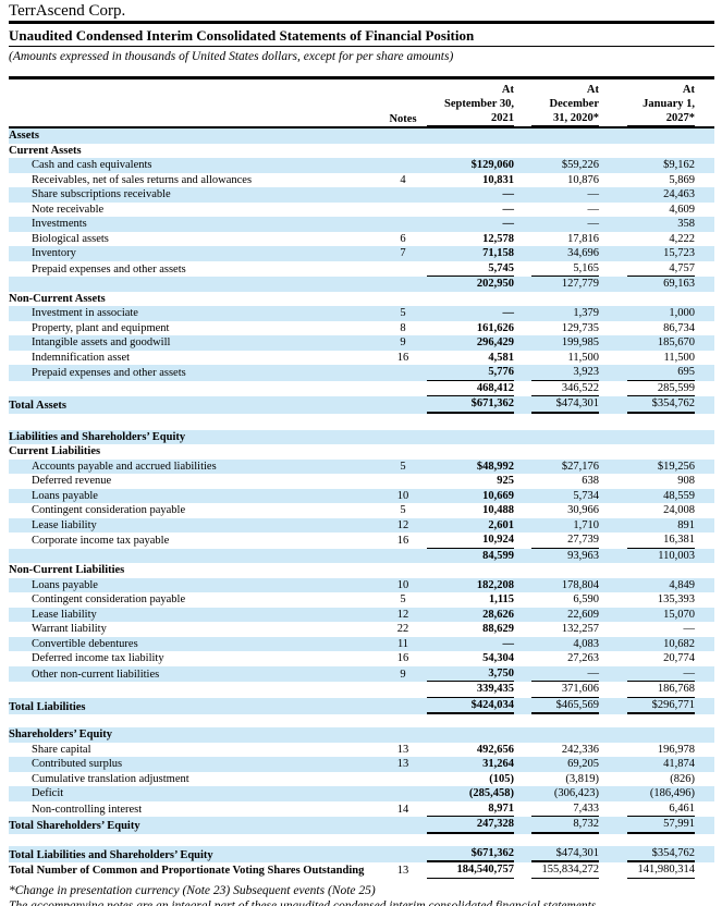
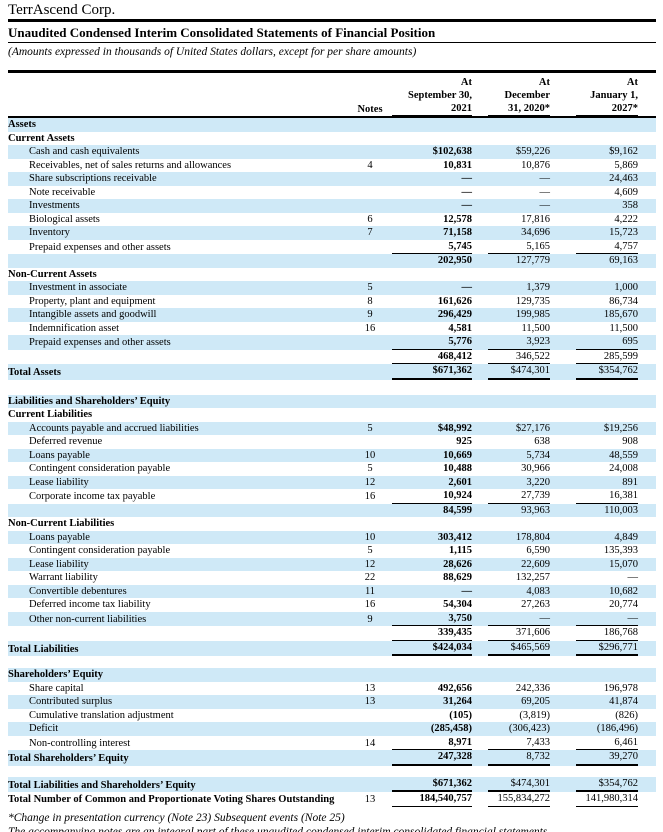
  TerrAscend Corp.
  Unaudited Condensed Interim Consolidated Statements of Financial Position
  (Amounts expressed in thousands of United States dollars, except for per share amounts)
  Notes
  At
  September 30,
  2021
  At
  December
  31, 2020*
  At
  January 1,
  2027*
  Assets
  Current Assets
  Cash and cash equivalents
- $129,060
+ $102,638
  $59,226
  $9,162
  Receivables, net of sales returns and allowances
  4
  10,831
  10,876
  5,869
  Share subscriptions receivable
  —
  —
  24,463
  Note receivable
  —
  —
  4,609
  Investments
  —
  —
  358
  Biological assets
  6
  12,578
  17,816
  4,222
  Inventory
  7
  71,158
  34,696
  15,723
  Prepaid expenses and other assets
  5,745
  5,165
  4,757
  202,950
  127,779
  69,163
  Non-Current Assets
  Investment in associate
  5
  —
  1,379
  1,000
  Property, plant and equipment
  8
  161,626
  129,735
  86,734
  Intangible assets and goodwill
  9
  296,429
  199,985
  185,670
  Indemnification asset
  16
  4,581
  11,500
  11,500
  Prepaid expenses and other assets
  5,776
  3,923
  695
  468,412
  346,522
  285,599
  Total Assets
  $671,362
  $474,301
  $354,762
  Liabilities and Shareholders’ Equity
  Current Liabilities
  Accounts payable and accrued liabilities
  5
  $48,992
  $27,176
  $19,256
  Deferred revenue
  925
  638
  908
  Loans payable
  10
  10,669
  5,734
  48,559
  Contingent consideration payable
  5
  10,488
  30,966
  24,008
  Lease liability
  12
  2,601
- 1,710
+ 3,220
  891
  Corporate income tax payable
  16
  10,924
  27,739
  16,381
  84,599
  93,963
  110,003
  Non-Current Liabilities
  Loans payable
  10
- 182,208
+ 303,412
  178,804
  4,849
  Contingent consideration payable
  5
  1,115
  6,590
  135,393
  Lease liability
  12
  28,626
  22,609
  15,070
  Warrant liability
  22
  88,629
  132,257
  —
  Convertible debentures
  11
  —
  4,083
  10,682
  Deferred income tax liability
  16
  54,304
  27,263
  20,774
  Other non-current liabilities
  9
  3,750
  —
  —
  339,435
  371,606
  186,768
  Total Liabilities
  $424,034
  $465,569
  $296,771
  Shareholders’ Equity
  Share capital
  13
  492,656
  242,336
  196,978
  Contributed surplus
  13
  31,264
  69,205
  41,874
  Cumulative translation adjustment
  (105)
  (3,819)
  (826)
  Deficit
  (285,458)
  (306,423)
  (186,496)
  Non-controlling interest
  14
  8,971
  7,433
  6,461
  Total Shareholders’ Equity
  247,328
  8,732
- 57,991
+ 39,270
  Total Liabilities and Shareholders’ Equity
  $671,362
  $474,301
  $354,762
  Total Number of Common and Proportionate Voting Shares Outstanding
  13
  184,540,757
  155,834,272
  141,980,314
  *Change in presentation currency (Note 23) Subsequent events (Note 25)
